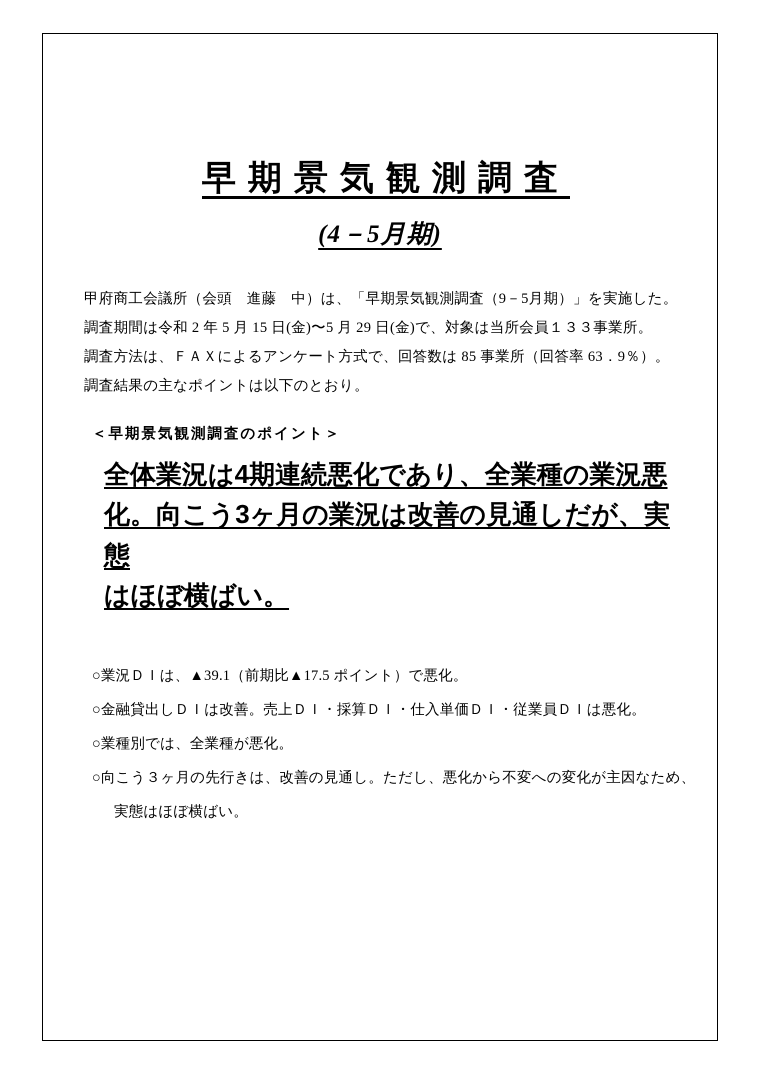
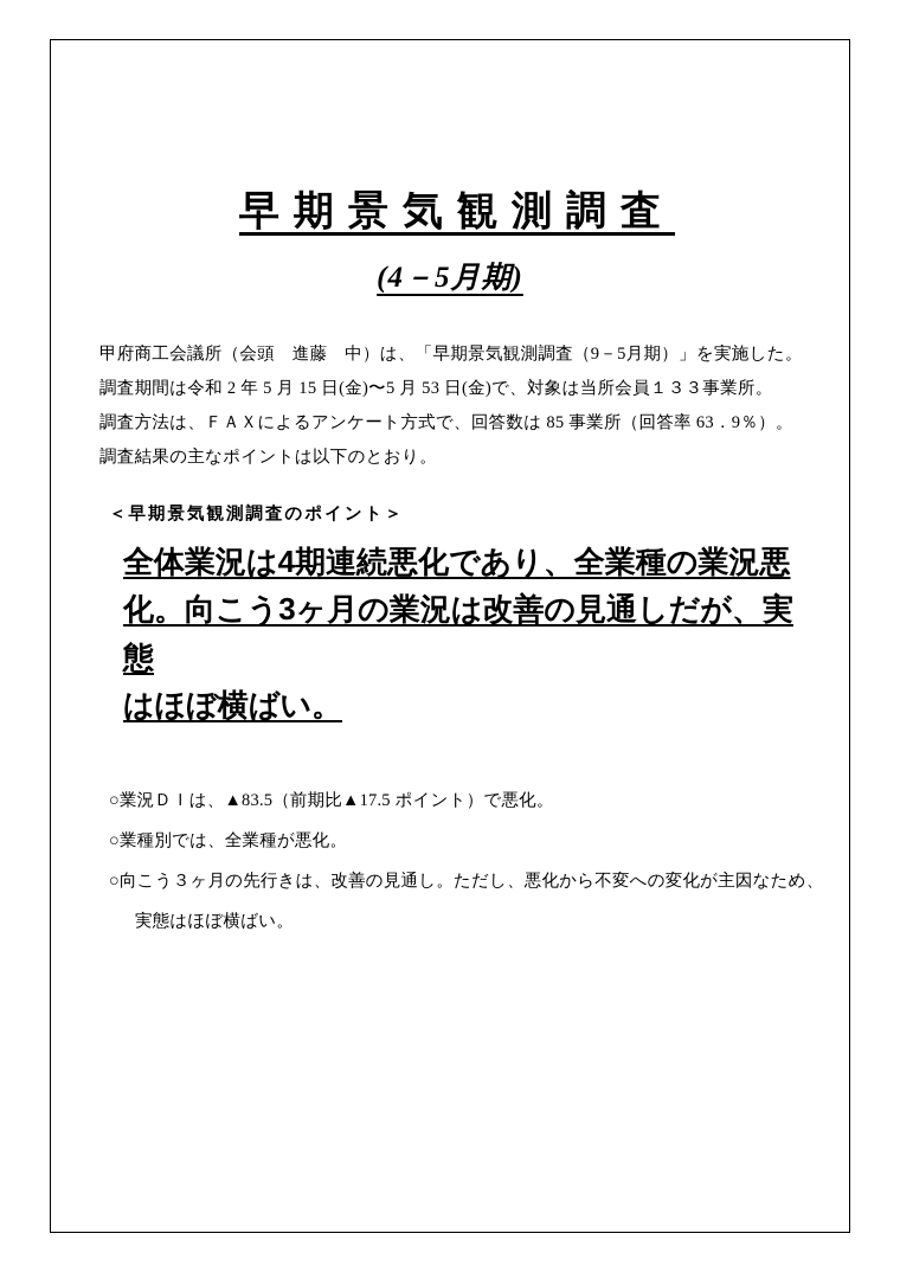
  早期景気観測調査
  (4－5月期)
  甲府商工会議所（会頭 進藤 中）は、「早期景気観測調査（9－5月期）」を実施した。
- 調査期間は令和 2 年 5 月 15 日(金)〜5 月 29 日(金)で、対象は当所会員１３３事業所。
+ 調査期間は令和 2 年 5 月 15 日(金)〜5 月 53 日(金)で、対象は当所会員１３３事業所。
  調査方法は、ＦＡＸによるアンケート方式で、回答数は 85 事業所（回答率 63．9％）。
  調査結果の主なポイントは以下のとおり。
  ＜早期景気観測調査のポイント＞
  全体業況は4期連続悪化であり、全業種の業況悪
  化。向こう3ヶ月の業況は改善の見通しだが、実態
  はほぼ横ばい。
- ○業況ＤＩは、▲39.1（前期比▲17.5 ポイント）で悪化。
+ ○業況ＤＩは、▲83.5（前期比▲17.5 ポイント）で悪化。
- ○金融貸出しＤＩは改善。売上ＤＩ・採算ＤＩ・仕入単価ＤＩ・従業員ＤＩは悪化。
  ○業種別では、全業種が悪化。
  ○向こう３ヶ月の先行きは、改善の見通し。ただし、悪化から不変への変化が主因なため、
  実態はほぼ横ばい。
